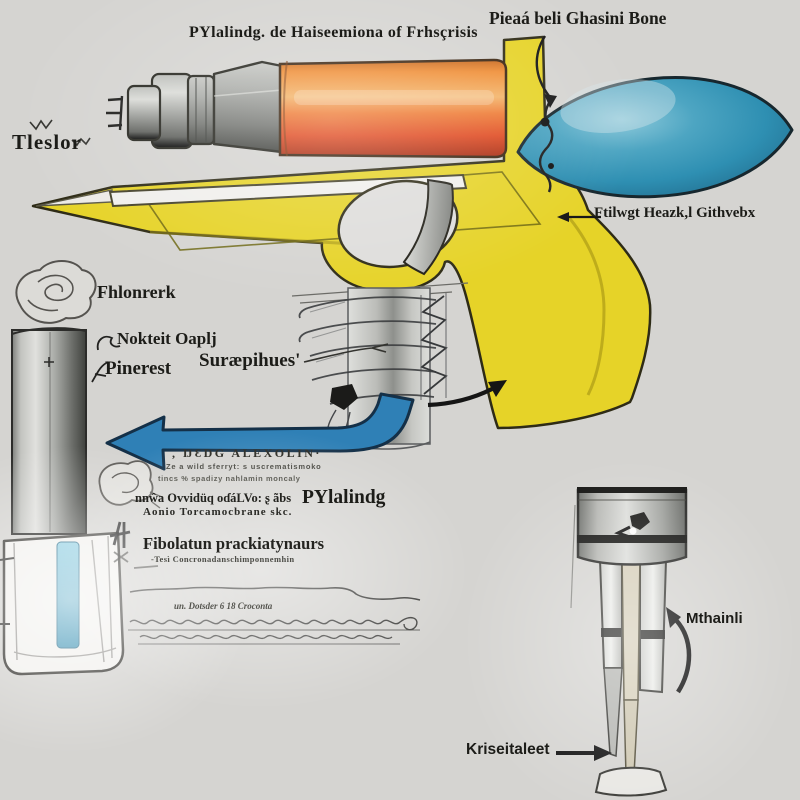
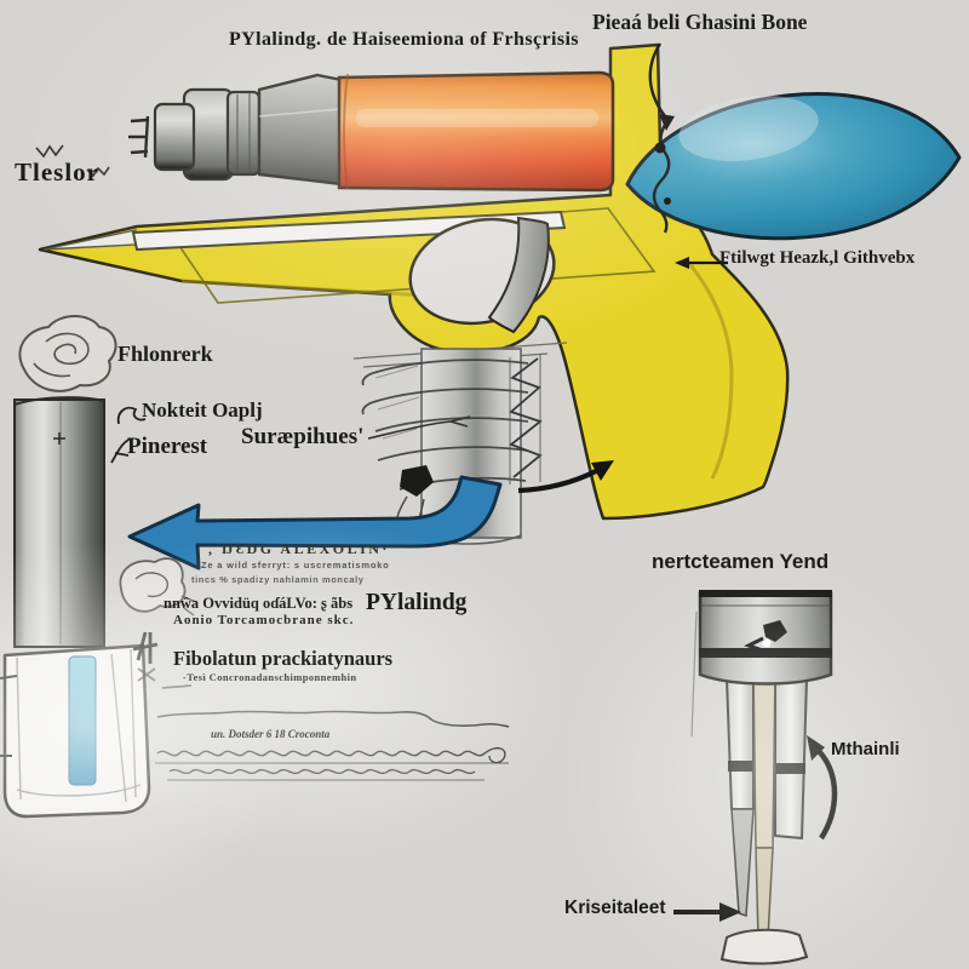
  PYlalindg. de Haiseemiona of Frhsçrisis
  Pieaá beli Ghasini Bone
  Tleslor
  Ftilwgt Heazk,l Githvebx
  Fhlonrerk
  Nokteit Oaplj
  Pinerest
  Suræpihues'
  , ŊƐDG ALEXOLIN·
  Ze a wild sferryt: s uscrematismoko
  tincs % spadizy nahlamin moncaly
  nnŵa Ovvidüq oɗáLVo: ʂ ãbs
  Aonio Torcamocbrane skc.
  PYlalindg
  Fibolatun prackiatynaurs
  -Tesì Concronadanschimponnemhin
  un. Dotsder 6 18 Croconta
+ nertcteamen Yend
  Mthainli
  Kriseitaleet
